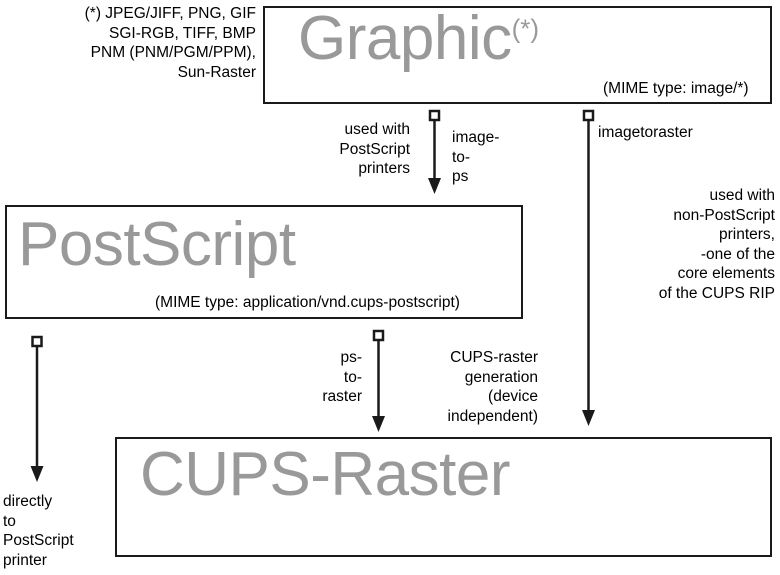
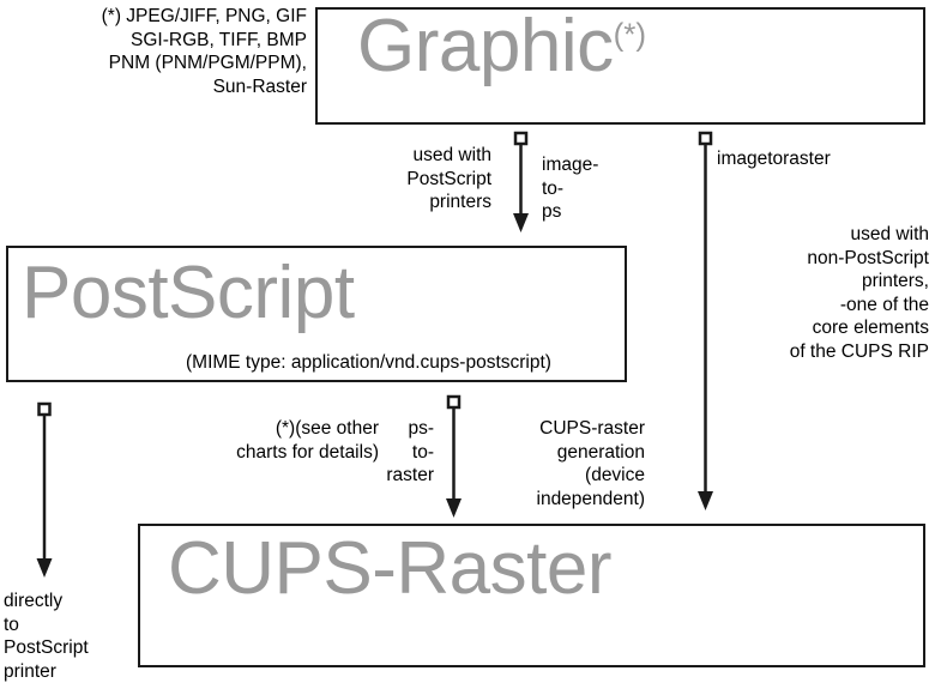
  (*) JPEG/JIFF, PNG, GIF
  SGI-RGB, TIFF, BMP
  PNM (PNM/PGM/PPM),
  Sun-Raster
  Graphic(*)
- (MIME type: image/*)
  used with
  PostScript
  printers
  image-
  to-
  ps
  imagetoraster
  used with
  non-PostScript
  printers,
  -one of the
  core elements
  of the CUPS RIP
  PostScript
  (MIME type: application/vnd.cups-postscript)
  directly
  to
  PostScript
  printer
+ (*)(see other
+ charts for details)
  ps-
  to-
  raster
  CUPS-raster
  generation
  (device
  independent)
  CUPS-Raster
